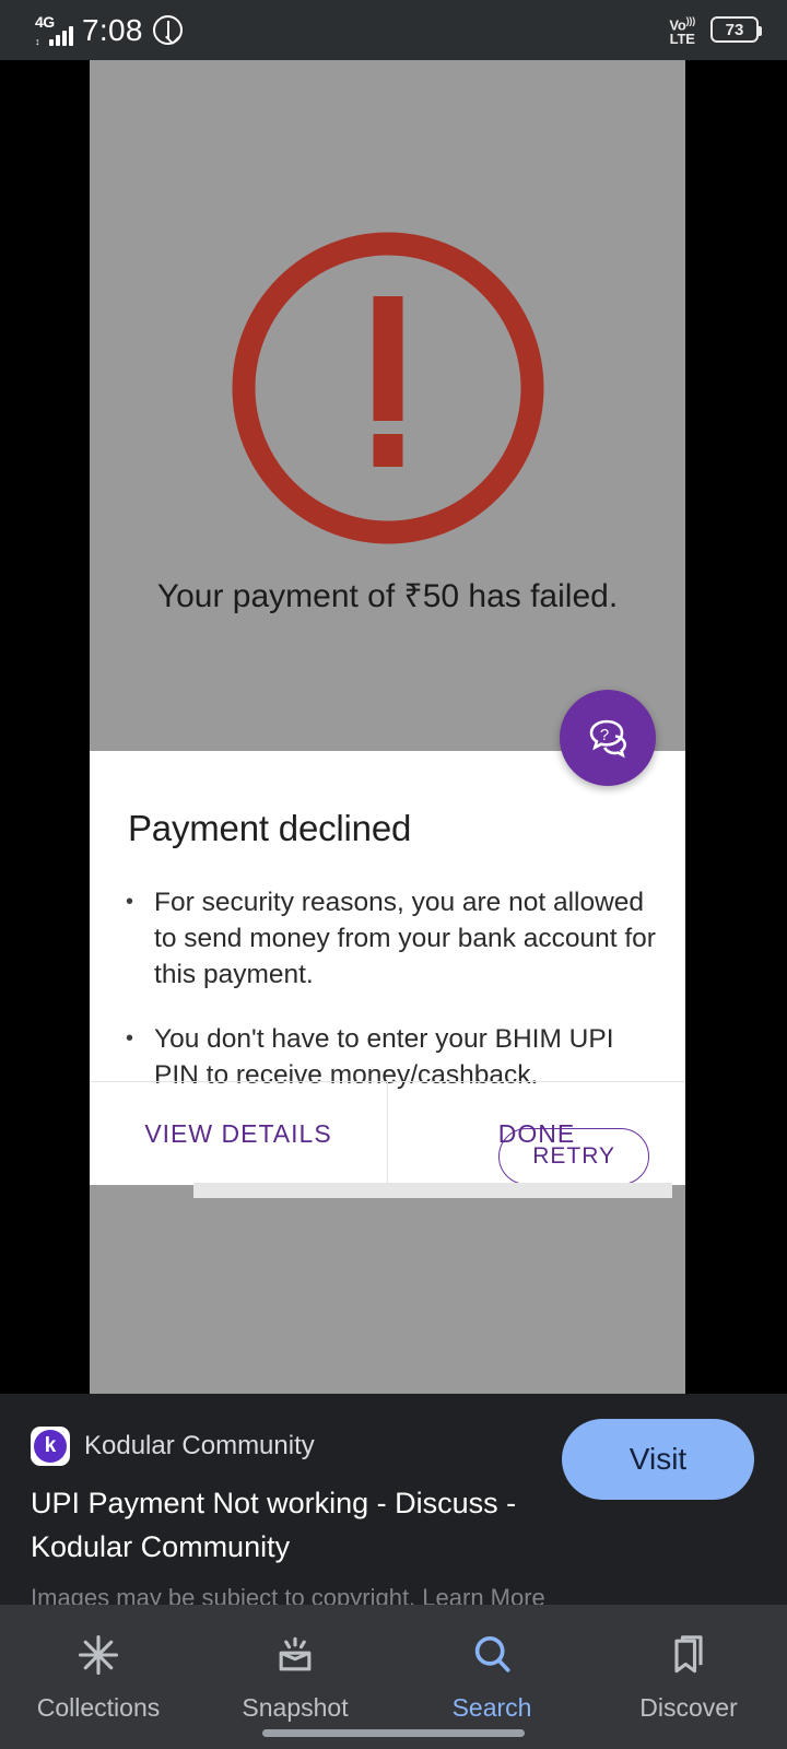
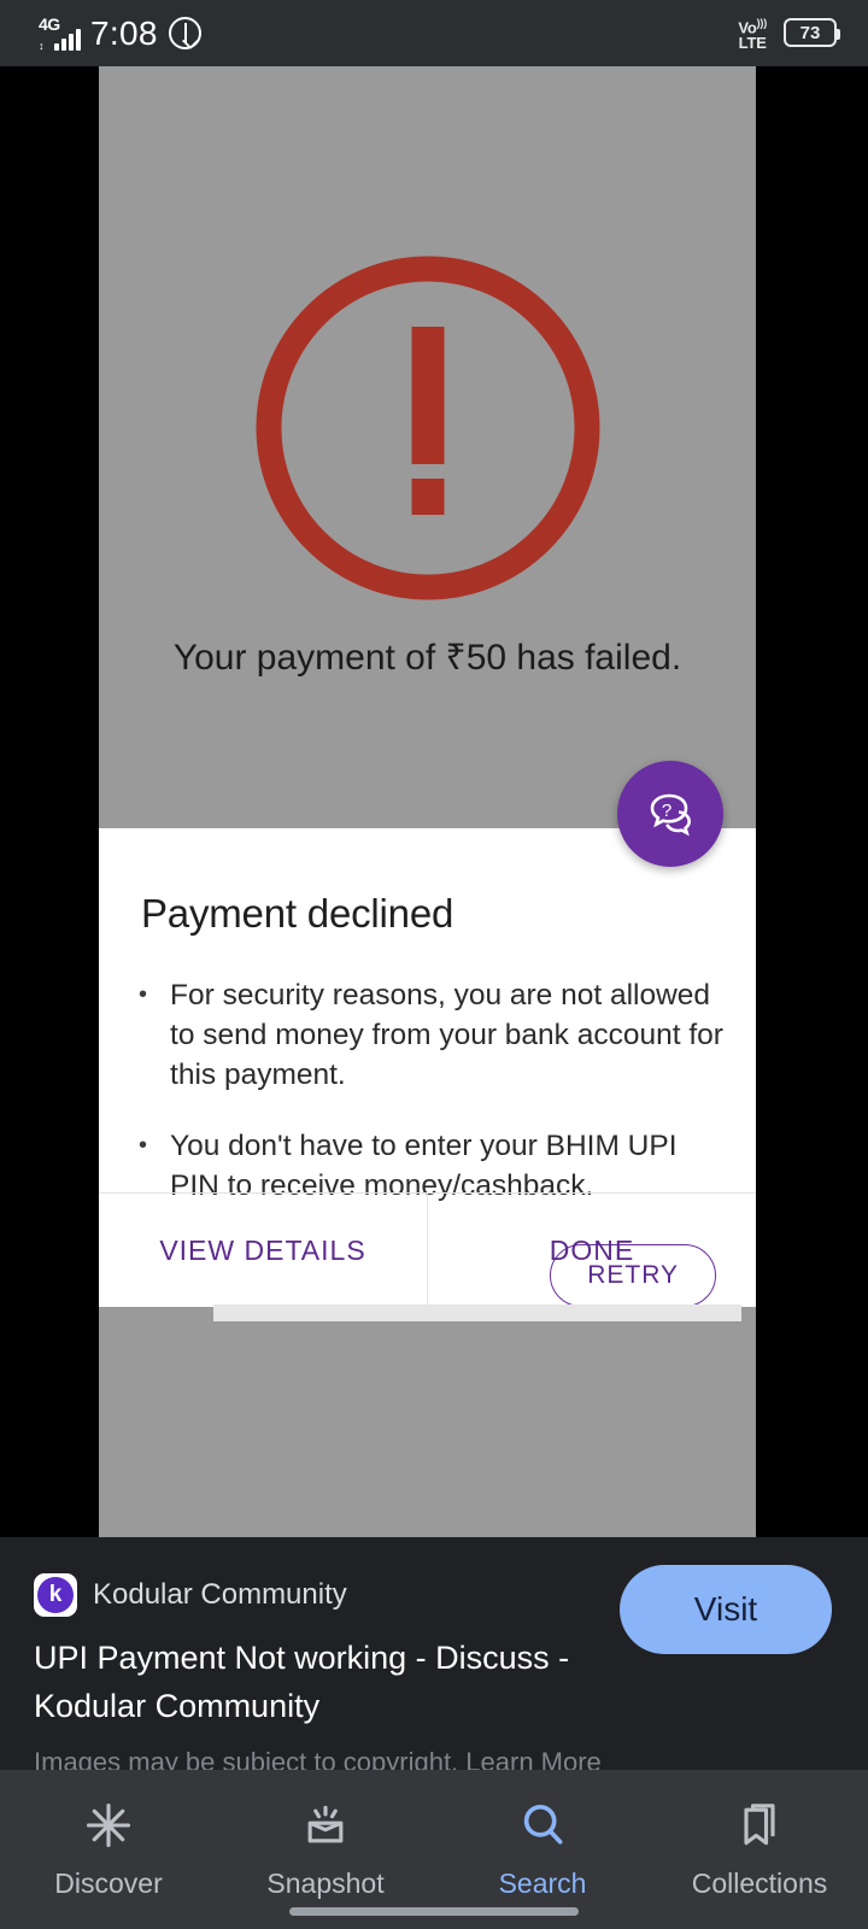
  4G
  ↕
  7:08
  Vo)))
  LTE
  73
  Your payment of ₹50 has failed.
  ?
  Payment declined
  •
  For security reasons, you are not allowed to send money from your bank account for this payment.
  •
  You don't have to enter your BHIM UPI PIN to receive money/cashback.
  RETRY
  VIEW DETAILS
  DONE
  k
  Kodular Community
  UPI Payment Not working - Discuss - Kodular Community
  Images may be subject to copyright. Learn More
  Visit
- Collections
+ Discover
  Snapshot
  Search
- Discover
+ Collections
